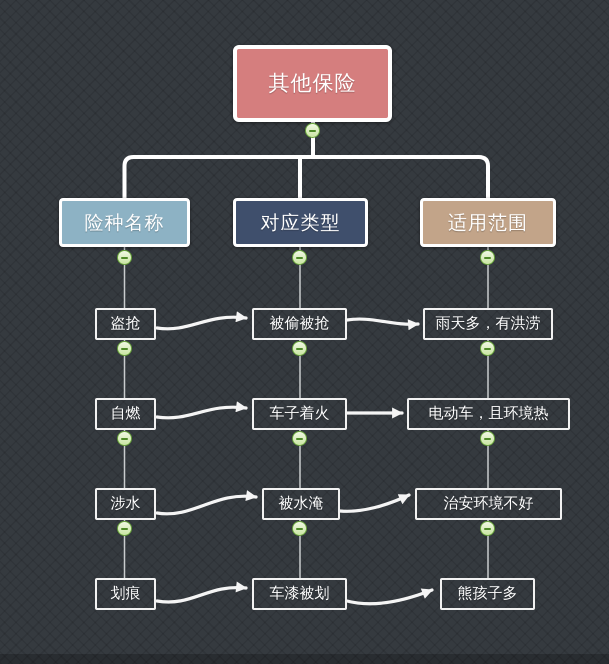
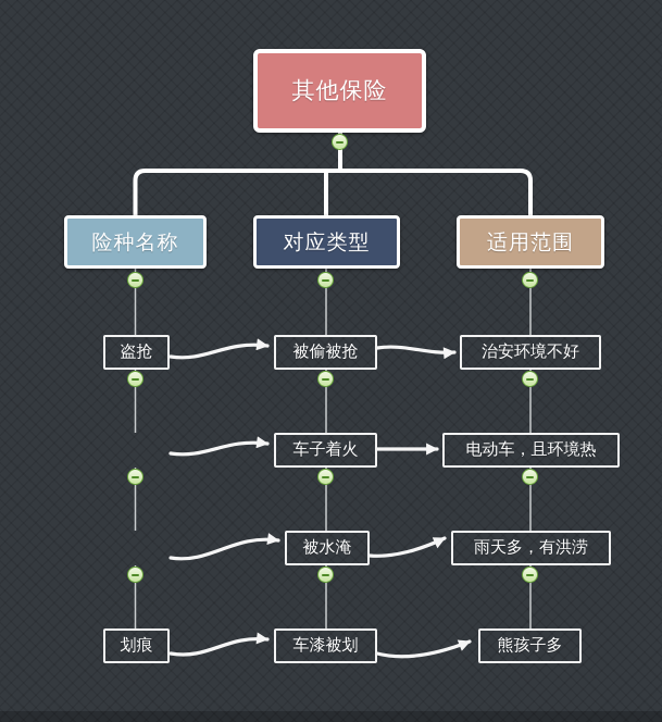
  其他保险
  险种名称
  对应类型
  适用范围
  盗抢
- 自燃
- 涉水
  划痕
  被偷被抢
  车子着火
  被水淹
  车漆被划
- 雨天多，有洪涝
+ 治安环境不好
  电动车，且环境热
- 治安环境不好
+ 雨天多，有洪涝
  熊孩子多
